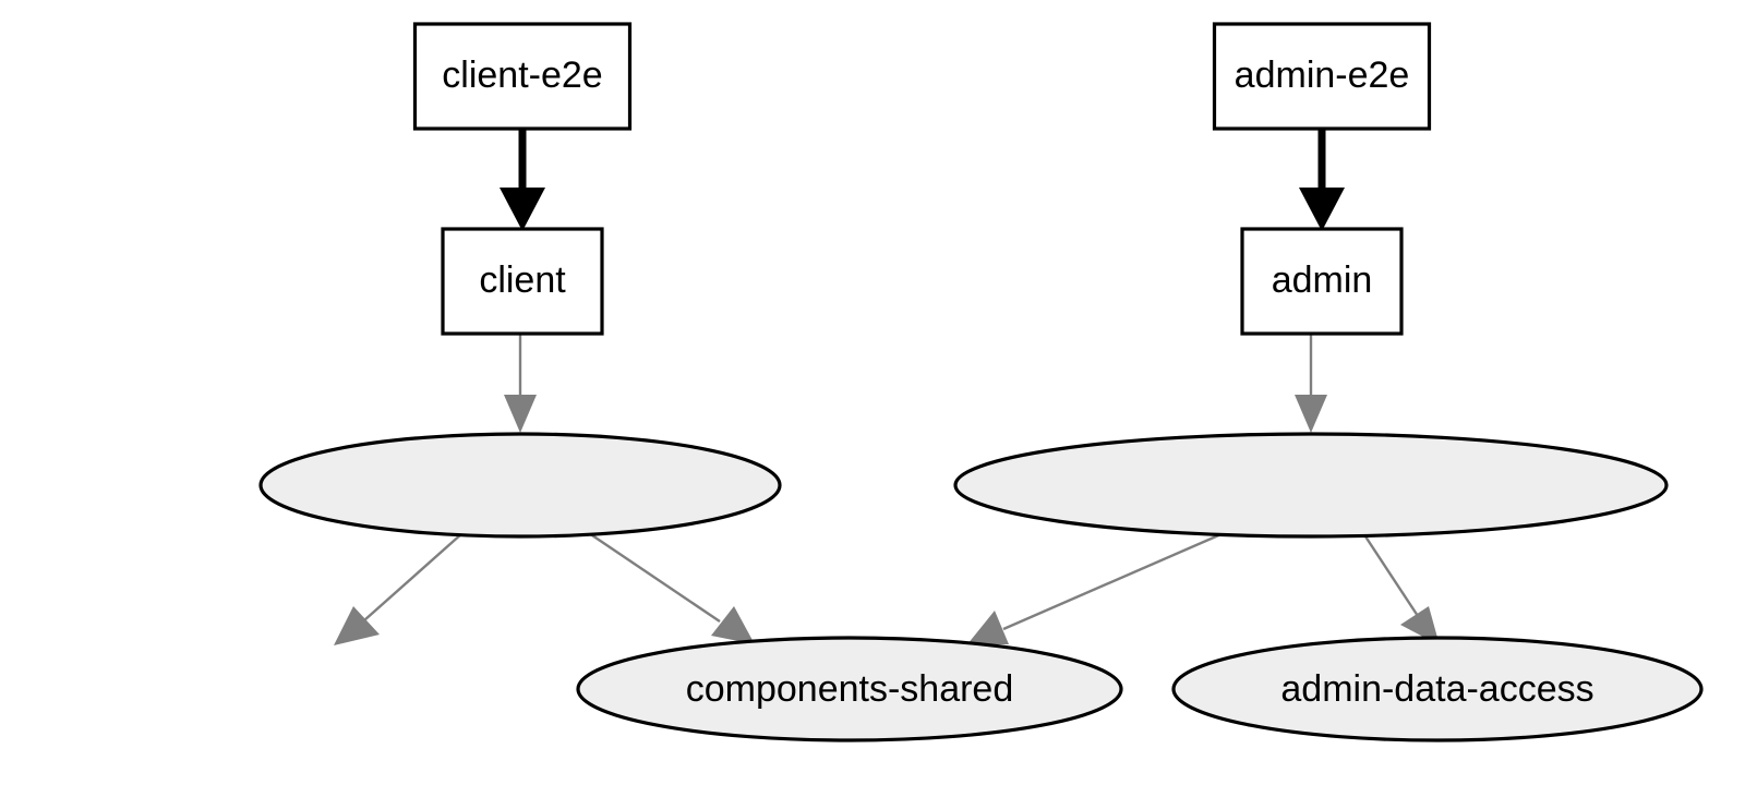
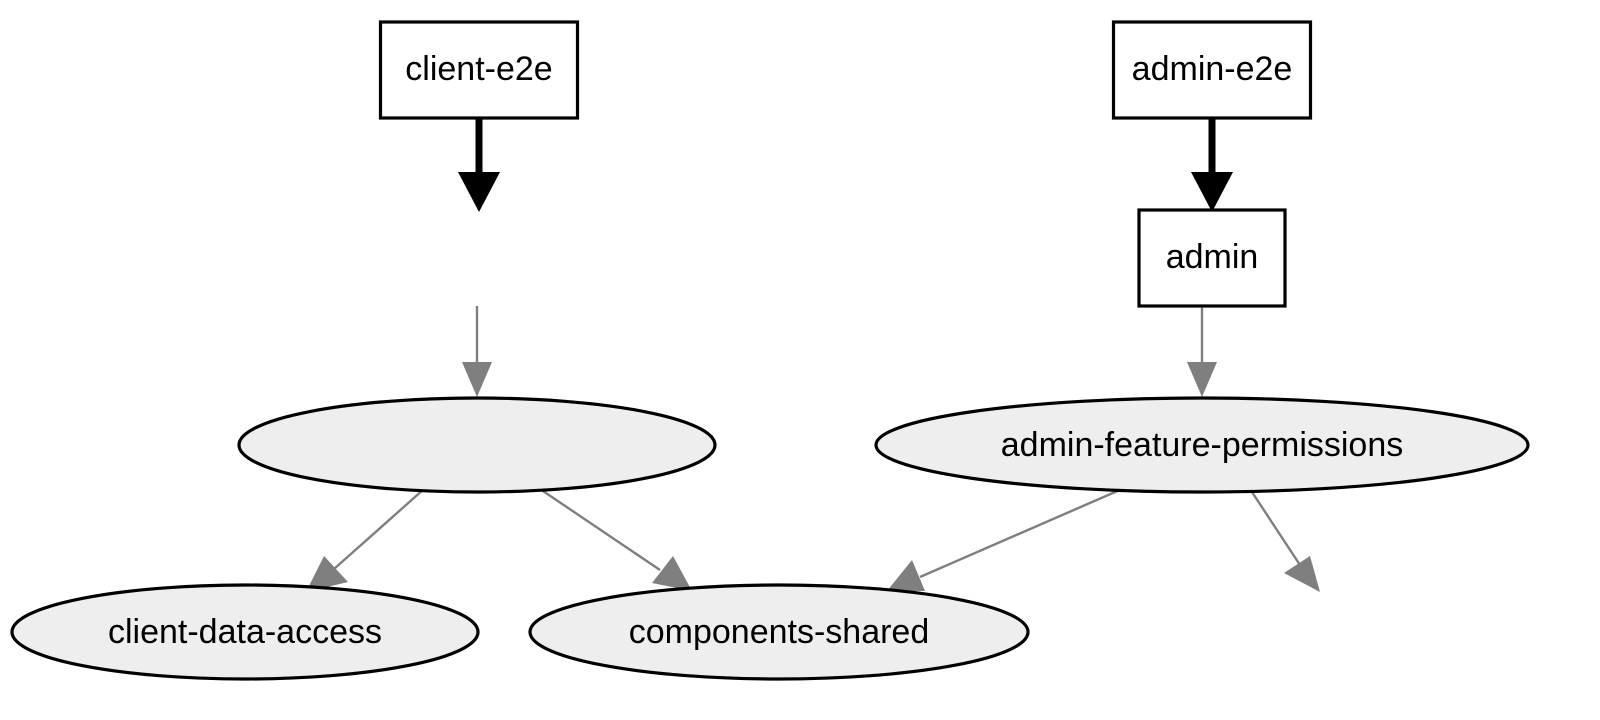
  client-e2e
  admin-e2e
- client
  admin
+ admin-feature-permissions
+ client-data-access
  components-shared
- admin-data-access
